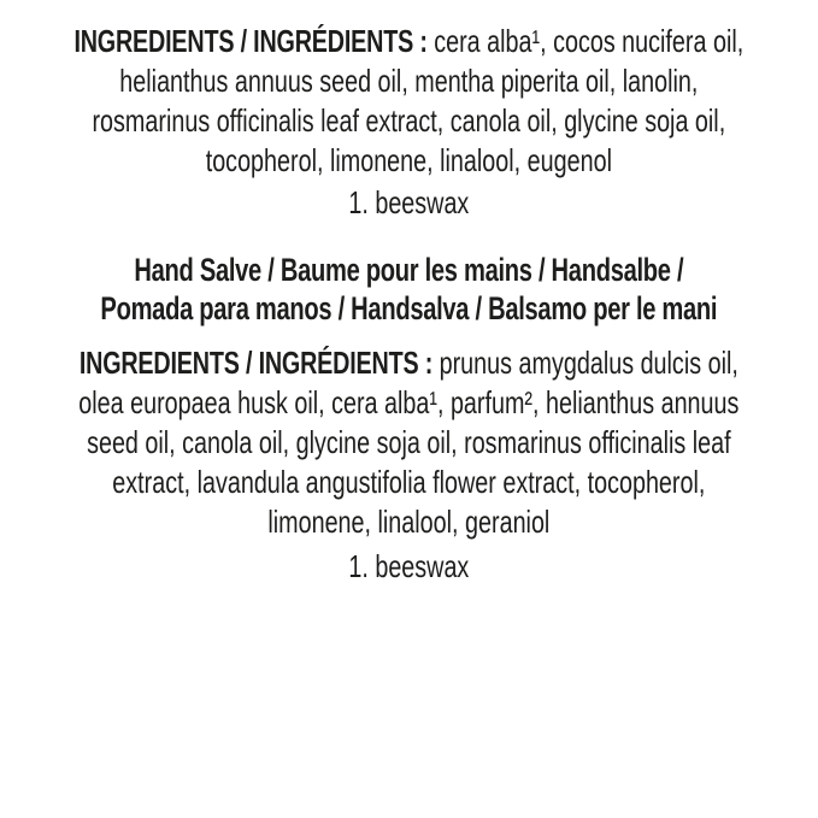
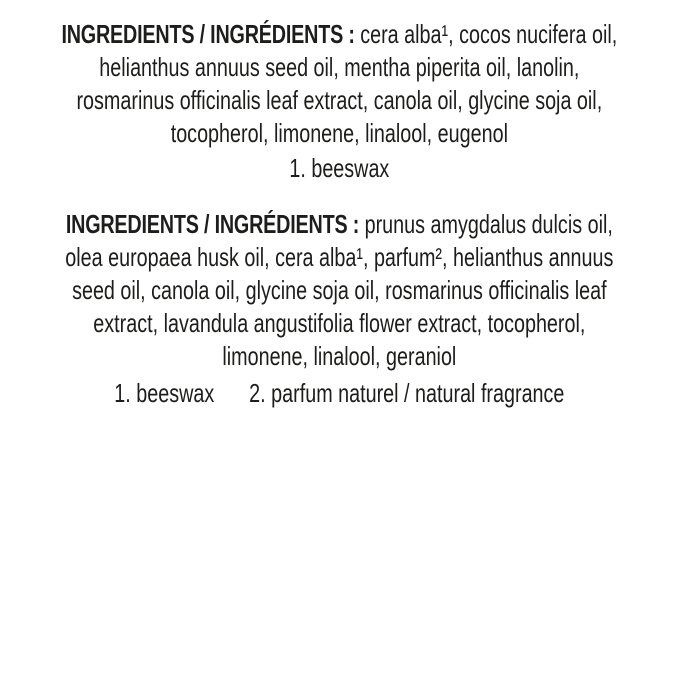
  INGREDIENTS / INGRÉDIENTS : cera alba¹, cocos nucifera oil,
  helianthus annuus seed oil, mentha piperita oil, lanolin,
  rosmarinus officinalis leaf extract, canola oil, glycine soja oil,
  tocopherol, limonene, linalool, eugenol
  1. beeswax
- Hand Salve / Baume pour les mains / Handsalbe /
- Pomada para manos / Handsalva / Balsamo per le mani
  INGREDIENTS / INGRÉDIENTS : prunus amygdalus dulcis oil,
  olea europaea husk oil, cera alba¹, parfum², helianthus annuus
  seed oil, canola oil, glycine soja oil, rosmarinus officinalis leaf
  extract, lavandula angustifolia flower extract, tocopherol,
  limonene, linalool, geraniol
  1. beeswax
+ 2. parfum naturel / natural fragrance
